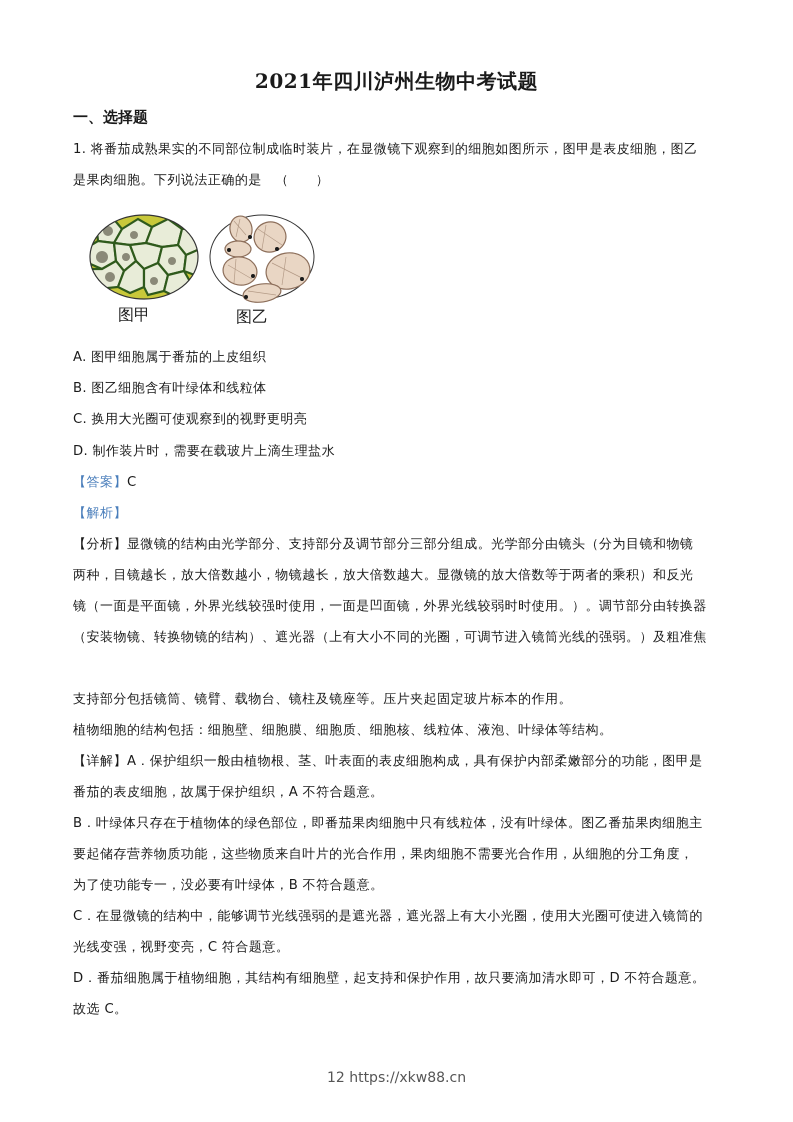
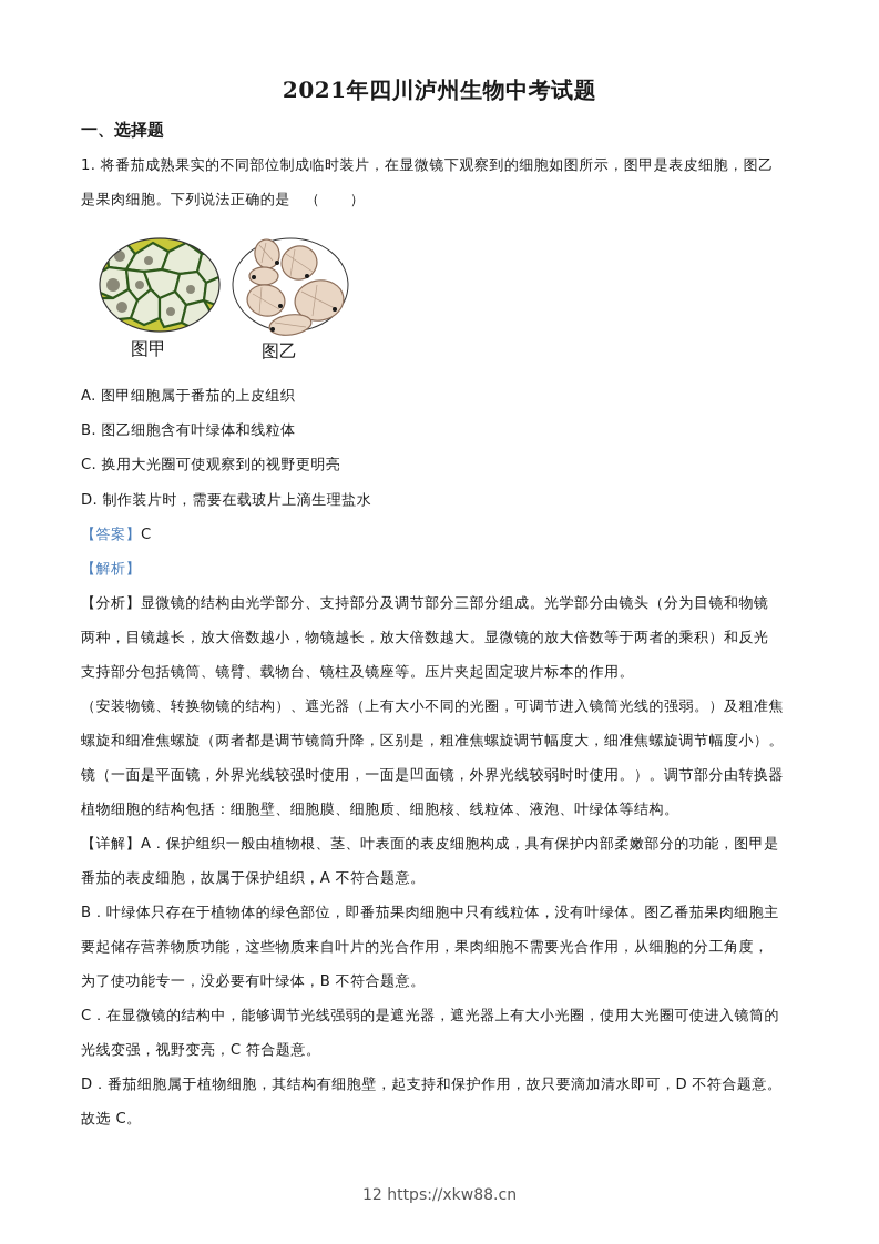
  2021年四川泸州生物中考试题
  一、选择题
  1. 将番茄成熟果实的不同部位制成临时装片，在显微镜下观察到的细胞如图所示，图甲是表皮细胞，图乙
  是果肉细胞。下列说法正确的是 （ ）
  图甲
  图乙
  A. 图甲细胞属于番茄的上皮组织
  B. 图乙细胞含有叶绿体和线粒体
  C. 换用大光圈可使观察到的视野更明亮
  D. 制作装片时，需要在载玻片上滴生理盐水
  【答案】C
  【解析】
  【分析】显微镜的结构由光学部分、支持部分及调节部分三部分组成。光学部分由镜头（分为目镜和物镜
  两种，目镜越长，放大倍数越小，物镜越长，放大倍数越大。显微镜的放大倍数等于两者的乘积）和反光
- 镜（一面是平面镜，外界光线较强时使用，一面是凹面镜，外界光线较弱时时使用。）。调节部分由转换器
+ 支持部分包括镜筒、镜臂、载物台、镜柱及镜座等。压片夹起固定玻片标本的作用。
  （安装物镜、转换物镜的结构）、遮光器（上有大小不同的光圈，可调节进入镜筒光线的强弱。）及粗准焦
+ 螺旋和细准焦螺旋（两者都是调节镜筒升降，区别是，粗准焦螺旋调节幅度大，细准焦螺旋调节幅度小）。
- 支持部分包括镜筒、镜臂、载物台、镜柱及镜座等。压片夹起固定玻片标本的作用。
+ 镜（一面是平面镜，外界光线较强时使用，一面是凹面镜，外界光线较弱时时使用。）。调节部分由转换器
  植物细胞的结构包括：细胞壁、细胞膜、细胞质、细胞核、线粒体、液泡、叶绿体等结构。
  【详解】A．保护组织一般由植物根、茎、叶表面的表皮细胞构成，具有保护内部柔嫩部分的功能，图甲是
  番茄的表皮细胞，故属于保护组织，A 不符合题意。
  B．叶绿体只存在于植物体的绿色部位，即番茄果肉细胞中只有线粒体，没有叶绿体。图乙番茄果肉细胞主
  要起储存营养物质功能，这些物质来自叶片的光合作用，果肉细胞不需要光合作用，从细胞的分工角度，
  为了使功能专一，没必要有叶绿体，B 不符合题意。
  C．在显微镜的结构中，能够调节光线强弱的是遮光器，遮光器上有大小光圈，使用大光圈可使进入镜筒的
  光线变强，视野变亮，C 符合题意。
  D．番茄细胞属于植物细胞，其结构有细胞壁，起支持和保护作用，故只要滴加清水即可，D 不符合题意。
  故选 C。
  12 https://xkw88.cn
